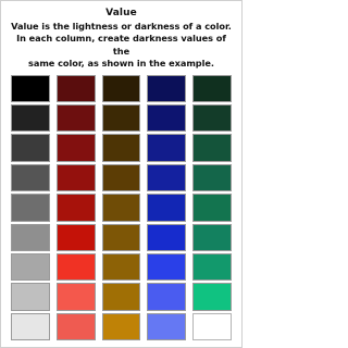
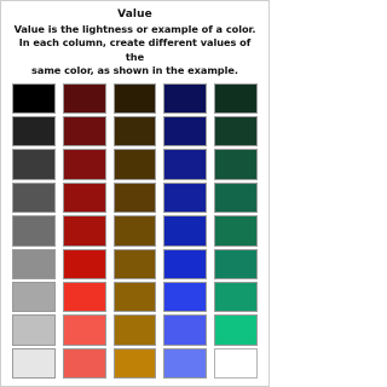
  Value
- Value is the lightness or darkness of a color.
+ Value is the lightness or example of a color.
- In each column, create darkness values of the
+ In each column, create different values of the
  same color, as shown in the example.
